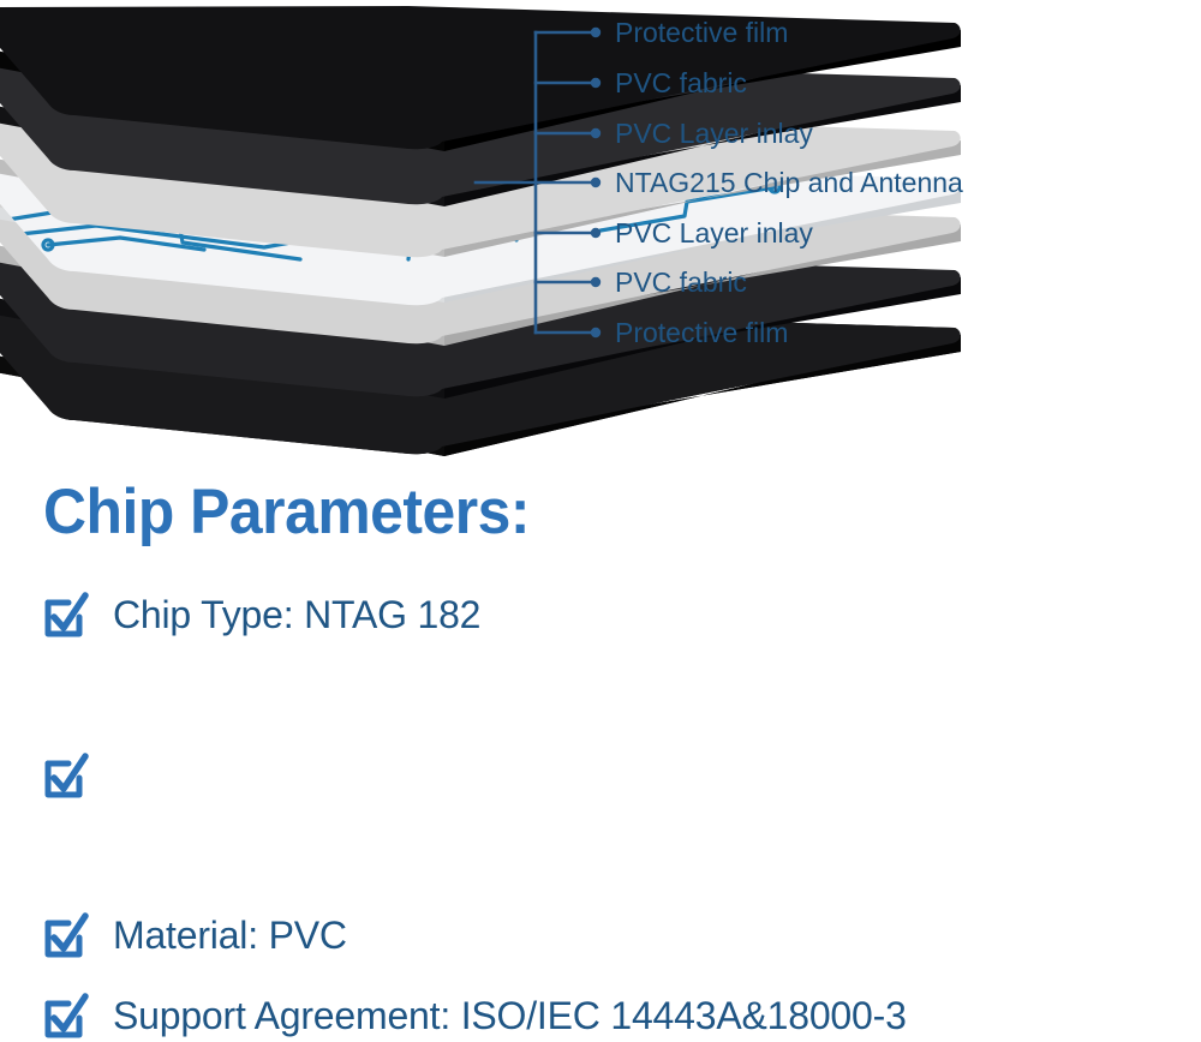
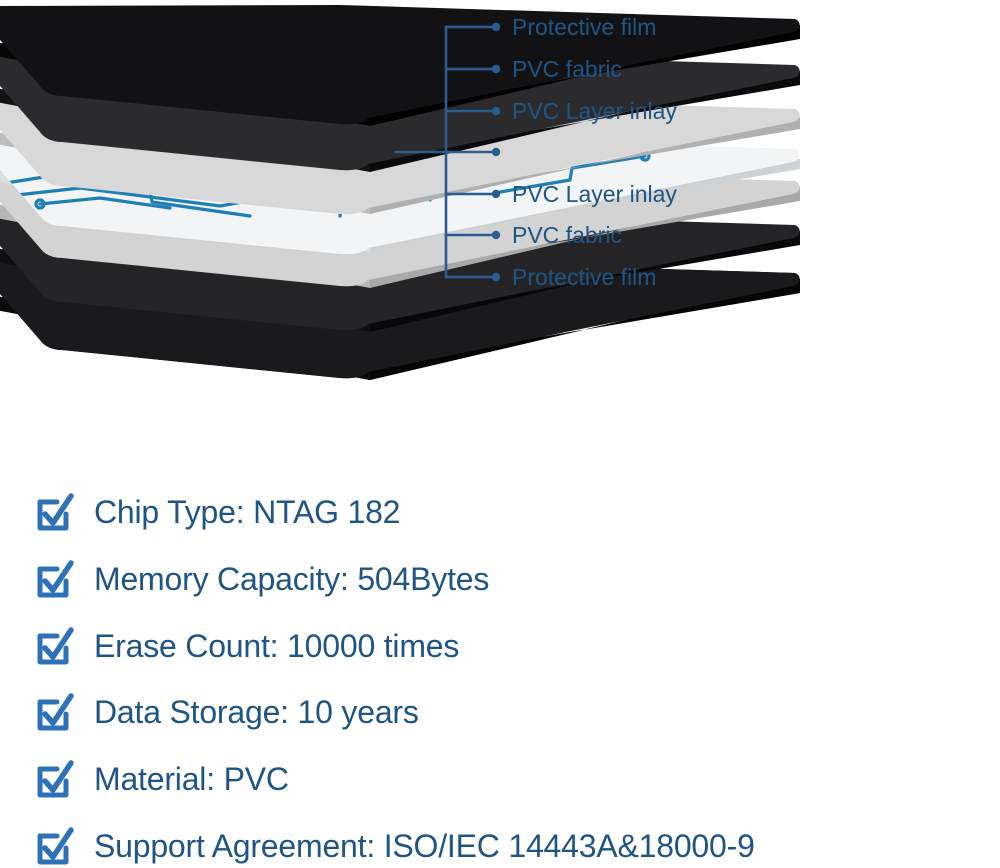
  Protective film
  PVC fabric
  PVC Layer inlay
- NTAG215 Chip and Antenna
  PVC Layer inlay
  PVC fabric
  Protective film
- Chip Parameters:
  Chip Type: NTAG 182
+ Memory Capacity: 504Bytes
+ Erase Count: 10000 times
+ Data Storage: 10 years
  Material: PVC
- Support Agreement: ISO/IEC 14443A&18000-3
+ Support Agreement: ISO/IEC 14443A&18000-9
